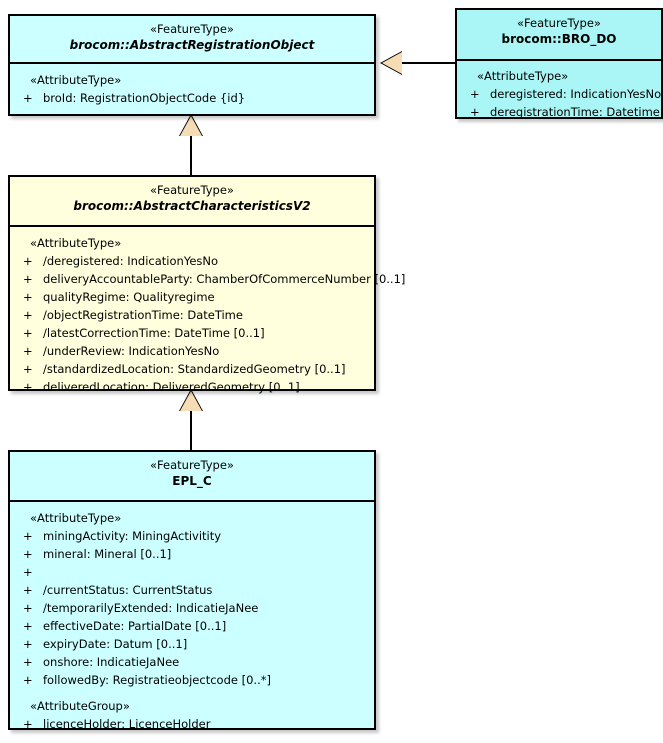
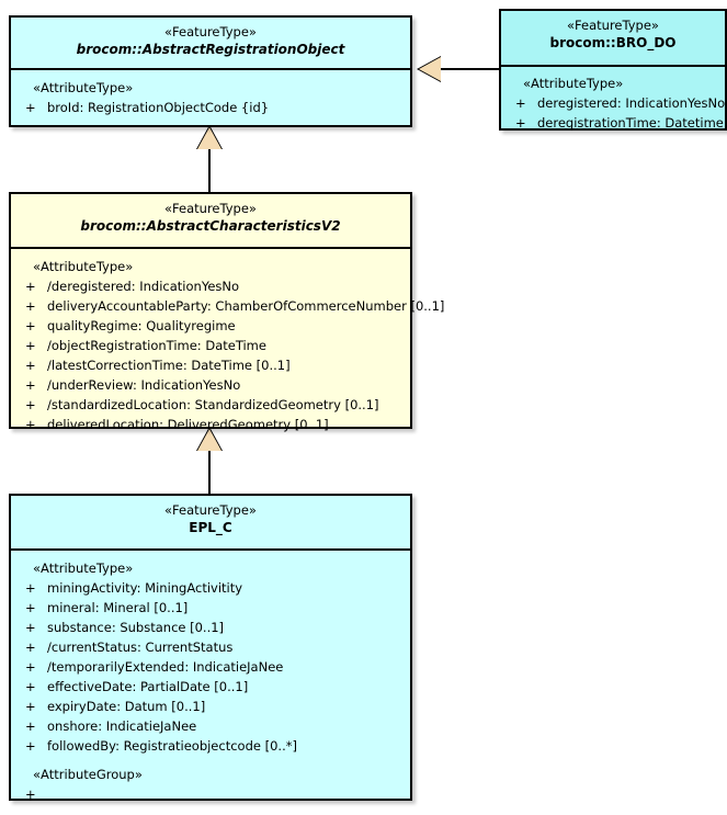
  «FeatureType»
  brocom::AbstractRegistrationObject
  «AttributeType»
  +
  broId: RegistrationObjectCode {id}
  «FeatureType»
  brocom::BRO_DO
  «AttributeType»
  +
  deregistered: IndicationYesNo
  +
  deregistrationTime: Datetime
  «FeatureType»
  brocom::AbstractCharacteristicsV2
  «AttributeType»
  +
  /deregistered: IndicationYesNo
  +
  deliveryAccountableParty: ChamberOfCommerceNumber [0..1]
  +
  qualityRegime: Qualityregime
  +
  /objectRegistrationTime: DateTime
  +
  /latestCorrectionTime: DateTime [0..1]
  +
  /underReview: IndicationYesNo
  +
  /standardizedLocation: StandardizedGeometry [0..1]
  +
  deliveredLocation: DeliveredGeometry [0..1]
  «FeatureType»
  EPL_C
  «AttributeType»
  +
  miningActivity: MiningActivitity
  +
  mineral: Mineral [0..1]
  +
+ substance: Substance [0..1]
  +
  /currentStatus: CurrentStatus
  +
  /temporarilyExtended: IndicatieJaNee
  +
  effectiveDate: PartialDate [0..1]
  +
  expiryDate: Datum [0..1]
  +
  onshore: IndicatieJaNee
  +
  followedBy: Registratieobjectcode [0..*]
  «AttributeGroup»
  +
- licenceHolder: LicenceHolder
